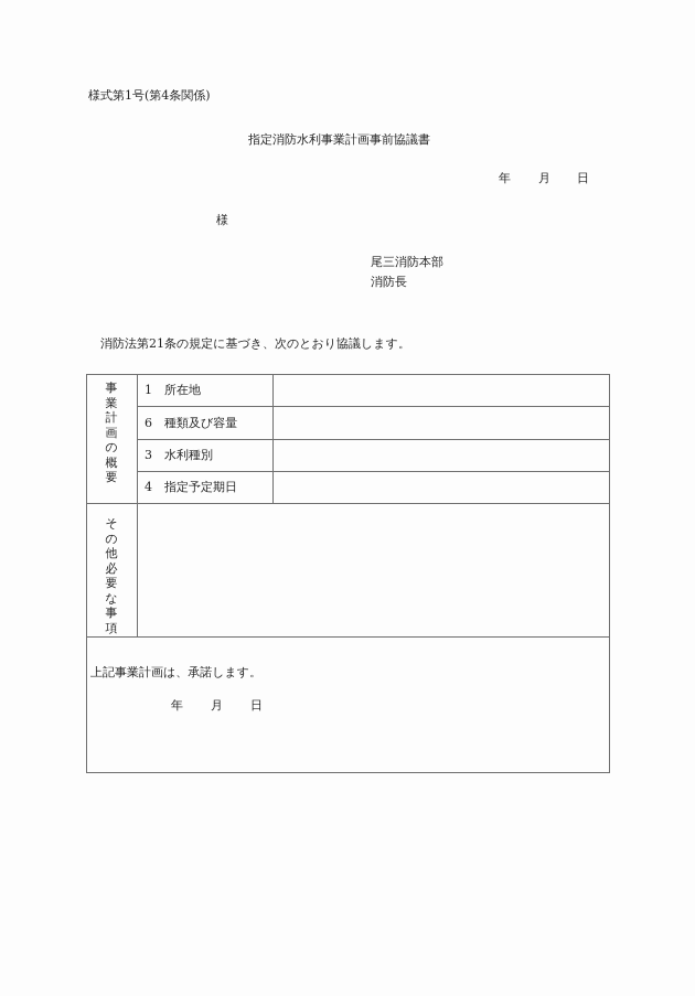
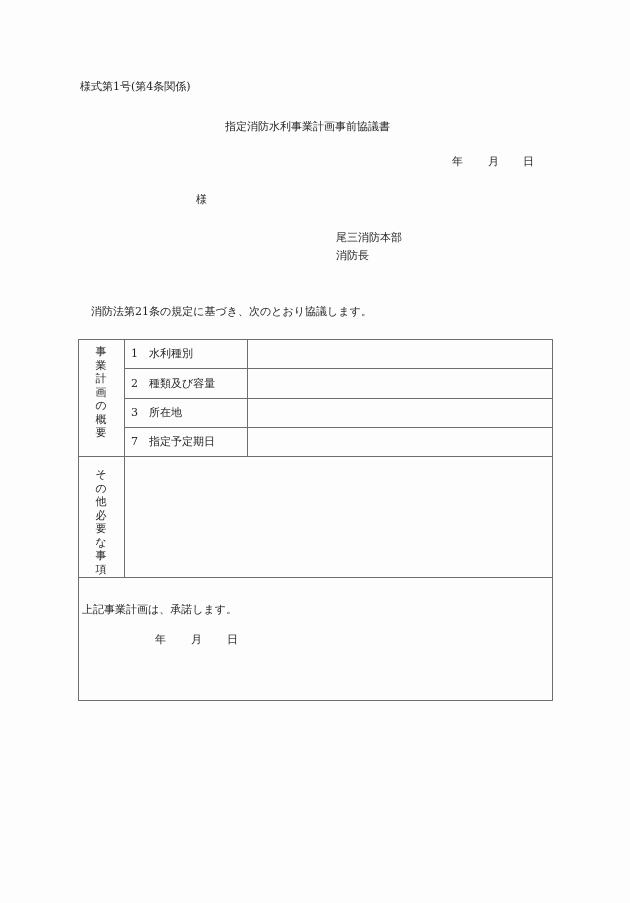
  様式第1号(第4条関係)
  指定消防水利事業計画事前協議書
  年
  月
  日
  様
  尾三消防本部
  消防長
  消防法第21条の規定に基づき、次のとおり協議します。
  事業計画の概要
- 1 所在地
+ 1 水利種別
- 6 種類及び容量
+ 2 種類及び容量
- 3 水利種別
+ 3 所在地
- 4 指定予定期日
+ 7 指定予定期日
  その他必要な事項
  上記事業計画は、承諾します。
  年
  月
  日
